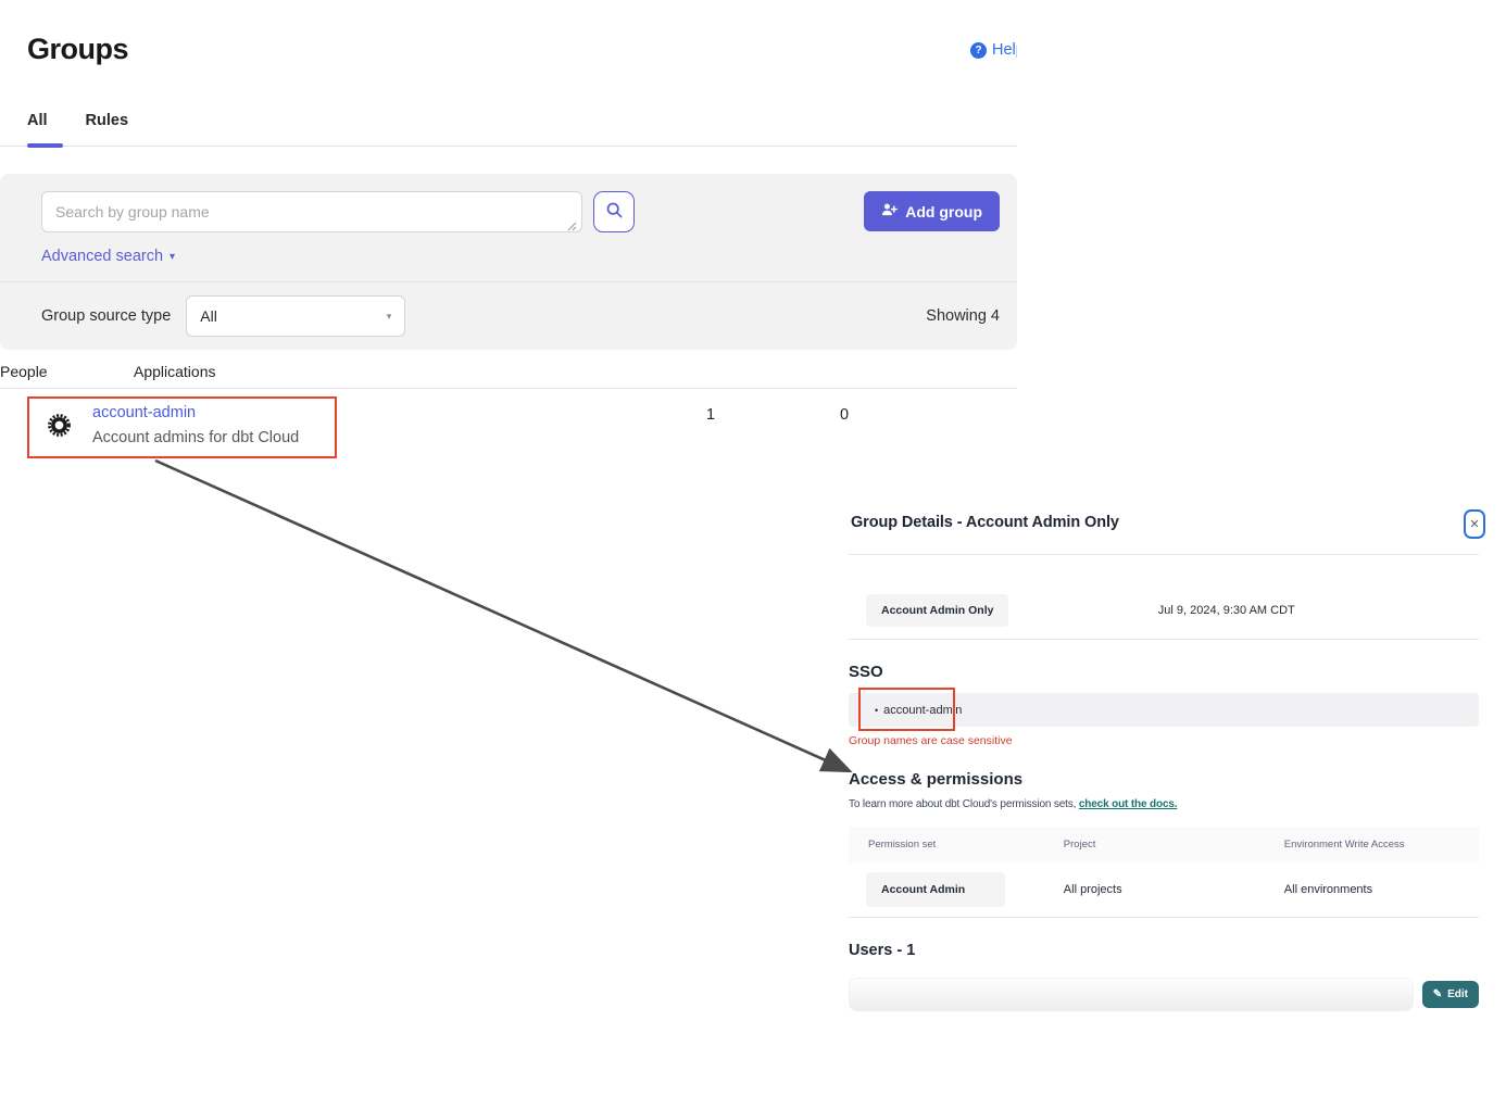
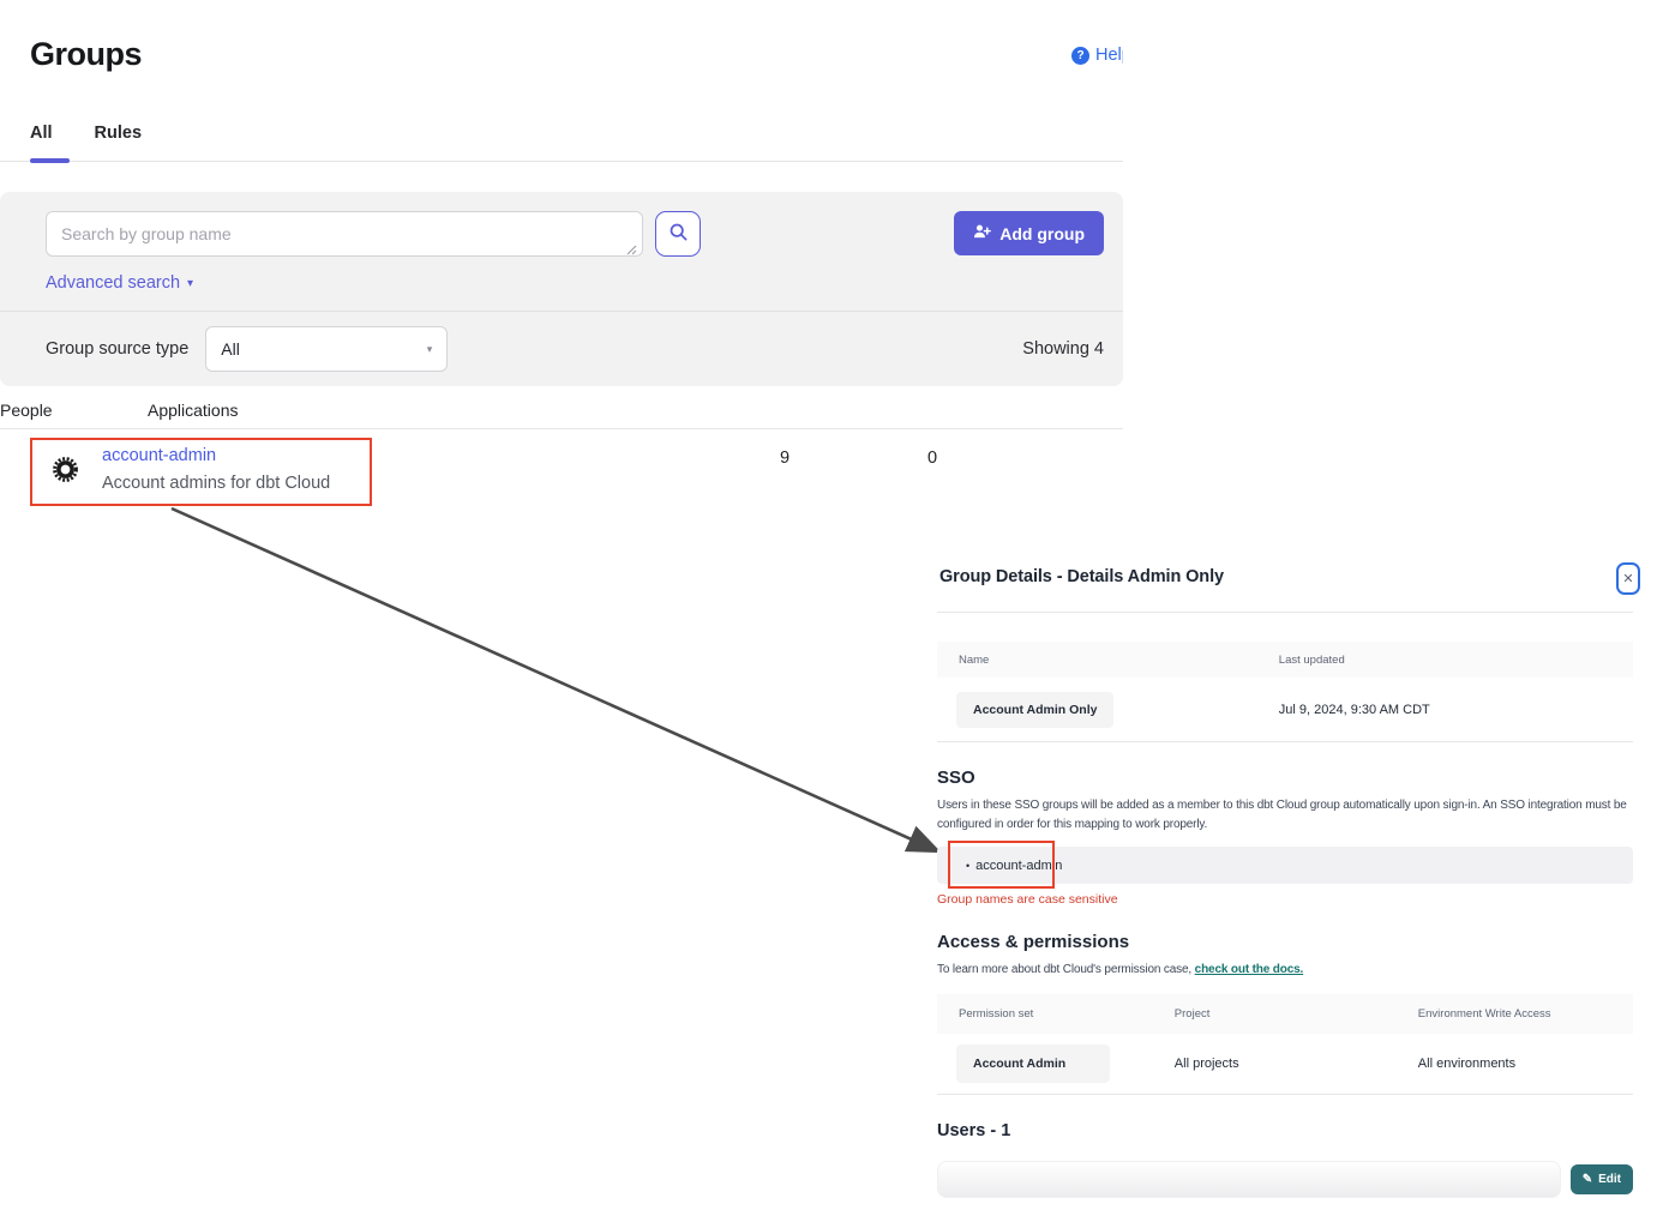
  Groups
  ?
  Hel
  All
  Rules
  Search by group name
  Add group
  Advanced search
  ▾
  Group source type
  All
  ▾
  Showing 4
  People
  Applications
  account-admin
  Account admins for dbt Cloud
- 1
+ 9
  0
- Group Details - Account Admin Only
+ Group Details - Details Admin Only
  ✕
+ Name
+ Last updated
  Account Admin Only
  Jul 9, 2024, 9:30 AM CDT
  SSO
+ Users in these SSO groups will be added as a member to this dbt Cloud group automatically upon sign-in. An SSO integration must be configured in order for this mapping to work properly.
  •
  account-admin
  Group names are case sensitive
  Access & permissions
- To learn more about dbt Cloud's permission sets, check out the docs.
+ To learn more about dbt Cloud's permission case, check out the docs.
  Permission set
  Project
  Environment Write Access
  Account Admin
  All projects
  All environments
  Users - 1
  ✎
  Edit
